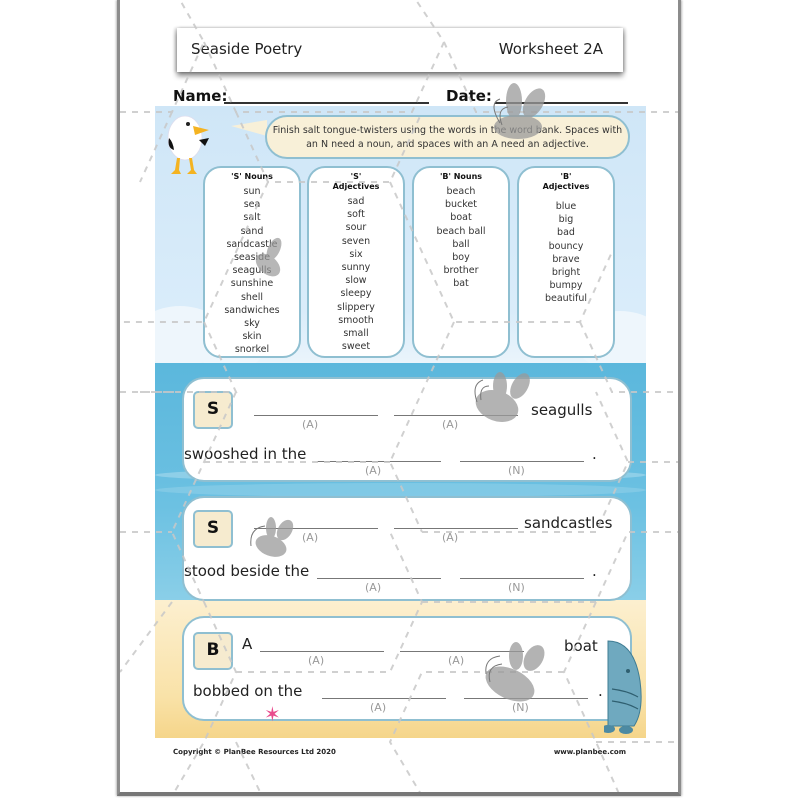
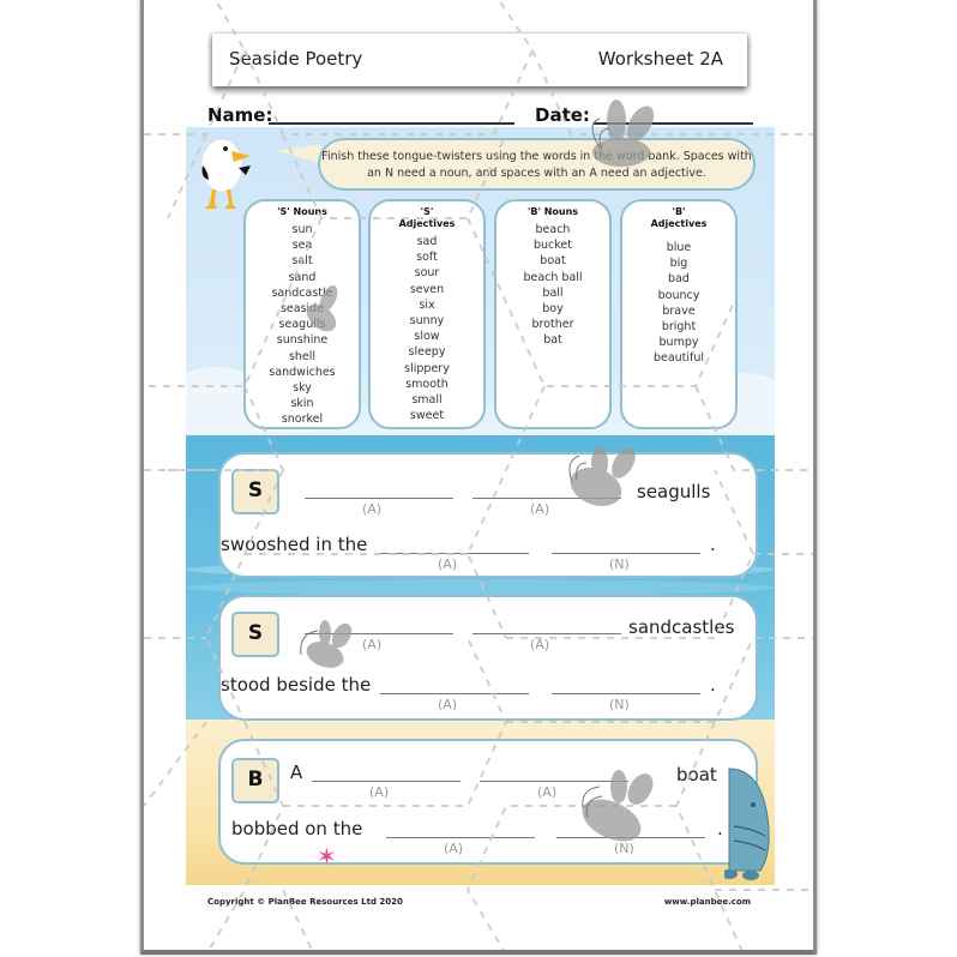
  Seaside Poetry
  Worksheet 2A
  Name:
  Date:
- Finish salt tongue-twisters using the words in the word bank. Spaces with an N need a noun, and spaces with an A need an adjective.
+ Finish these tongue-twisters using the words in the word bank. Spaces with an N need a noun, and spaces with an A need an adjective.
  'S' Nouns
  sun
  sea
  salt
  sand
  sandcastle
  seaside
  seagulls
  sunshine
  shell
  sandwiches
  sky
  skin
  snorkel
  'S' Adjectives
  sad
  soft
  sour
  seven
  six
  sunny
  slow
  sleepy
  slippery
  smooth
  small
  sweet
  'B' Nouns
  beach
  bucket
  boat
  beach ball
  ball
  boy
  brother
  bat
  'B' Adjectives
  blue
  big
  bad
  bouncy
  brave
  bright
  bumpy
  beautiful
  S
  (A)
  (A)
  seagulls
  swooshed in the
  (A)
  (N)
  .
  S
  (A)
  (A)
  sandcastles
  stood beside the
  (A)
  (N)
  .
  B
  A
  (A)
  (A)
  boat
  bobbed on the
  (A)
  (N)
  .
  ✶
  Copyright © PlanBee Resources Ltd 2020
  www.planbee.com
